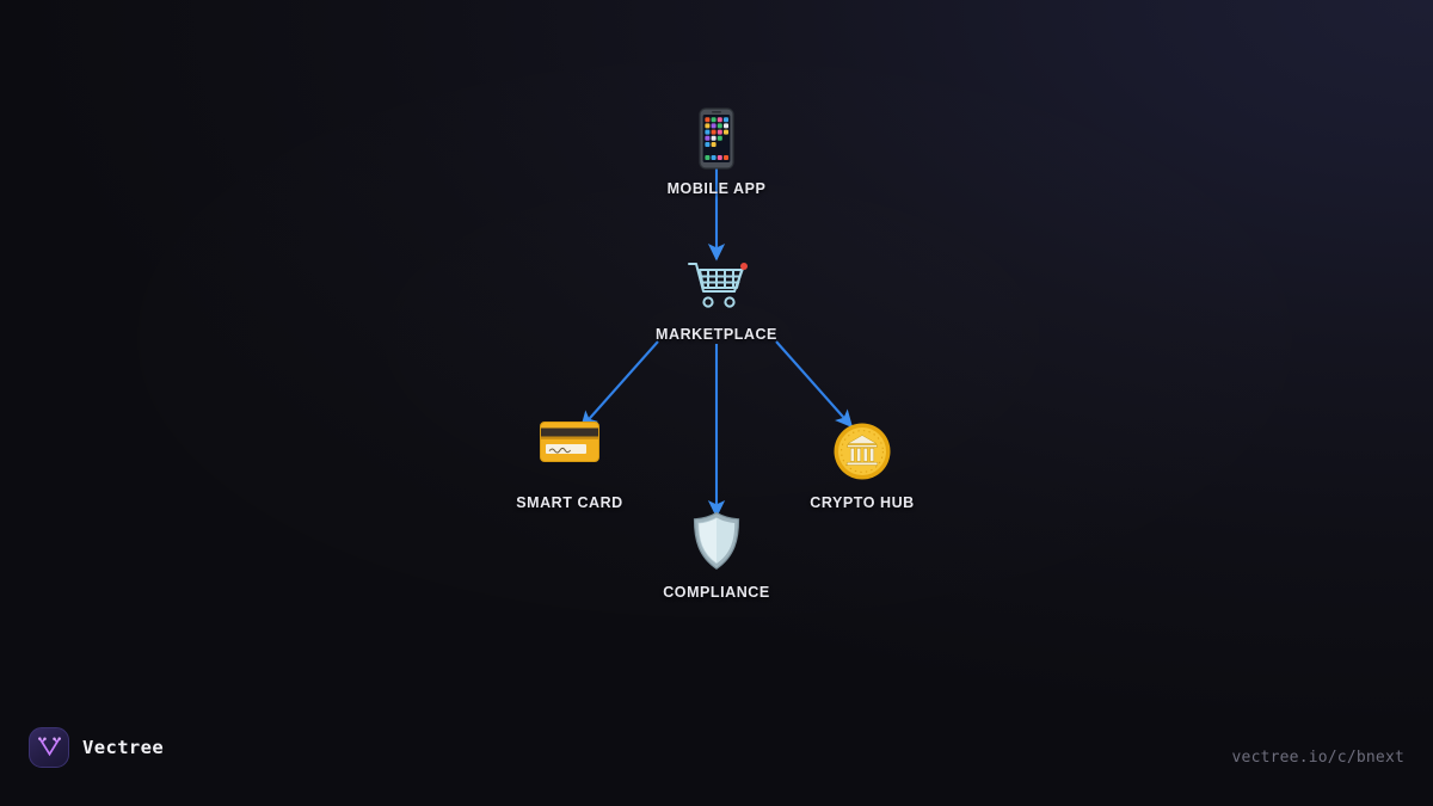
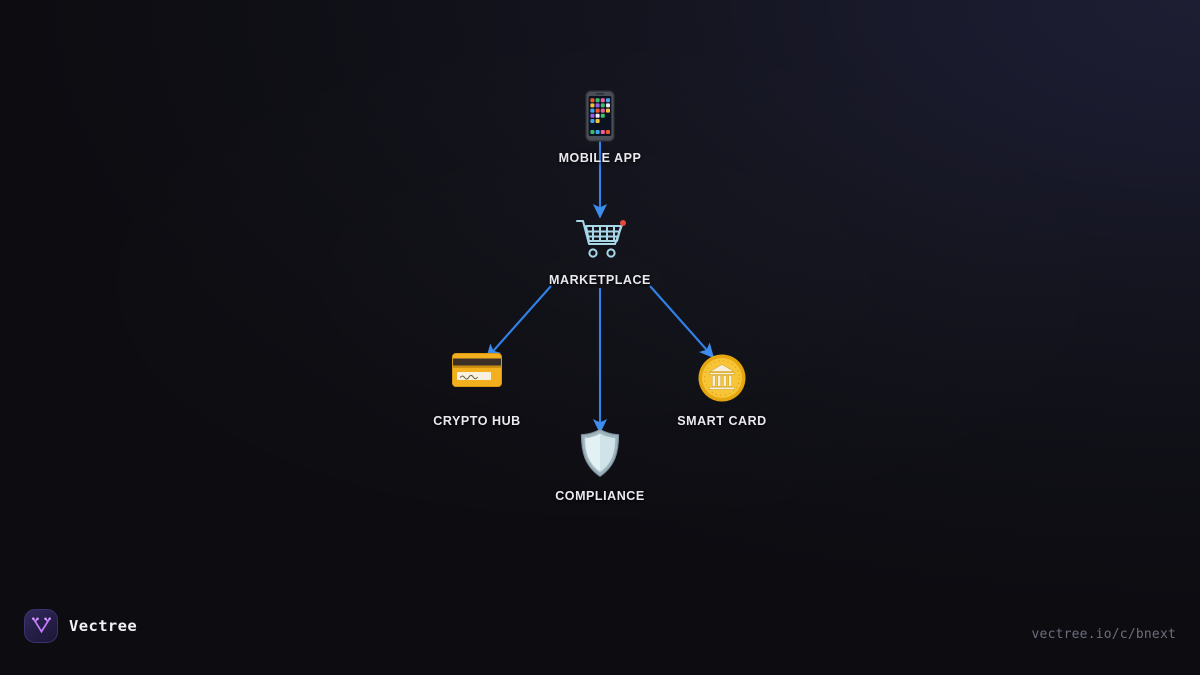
  MOBILE APP
  MARKETPLACE
- SMART CARD
+ CRYPTO HUB
  COMPLIANCE
- CRYPTO HUB
+ SMART CARD
  Vectree
  vectree.io/c/bnext
